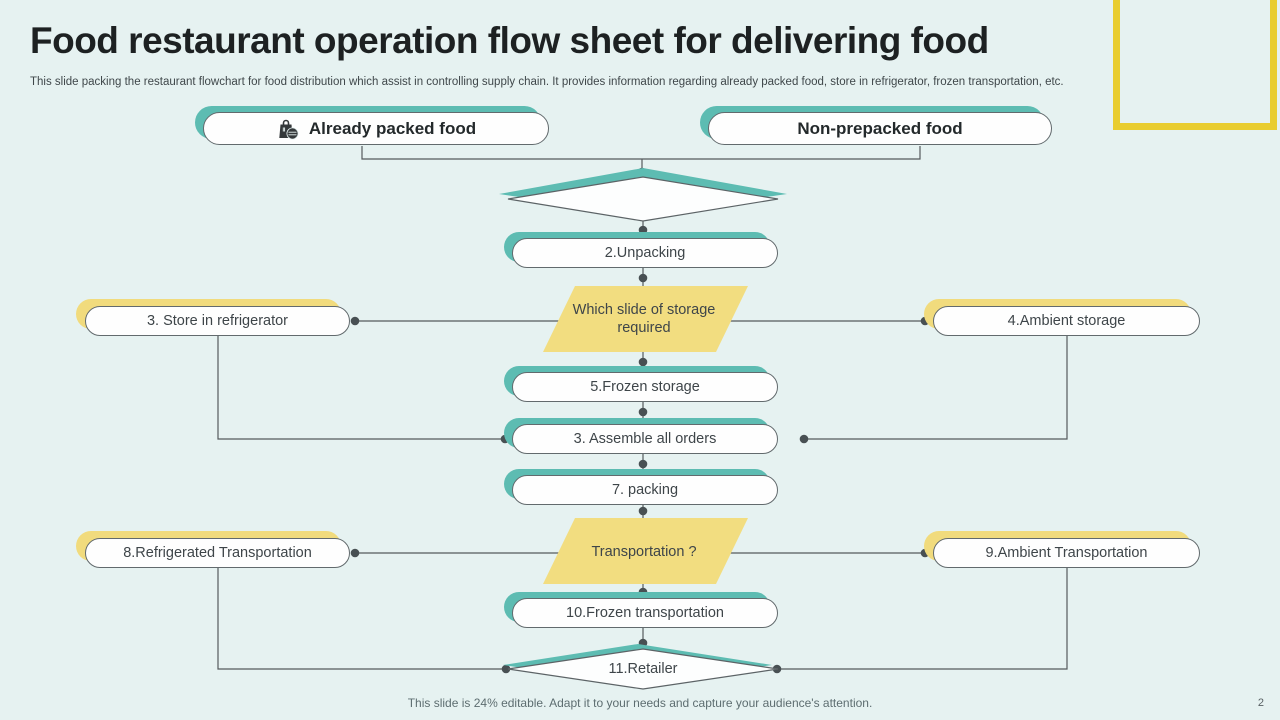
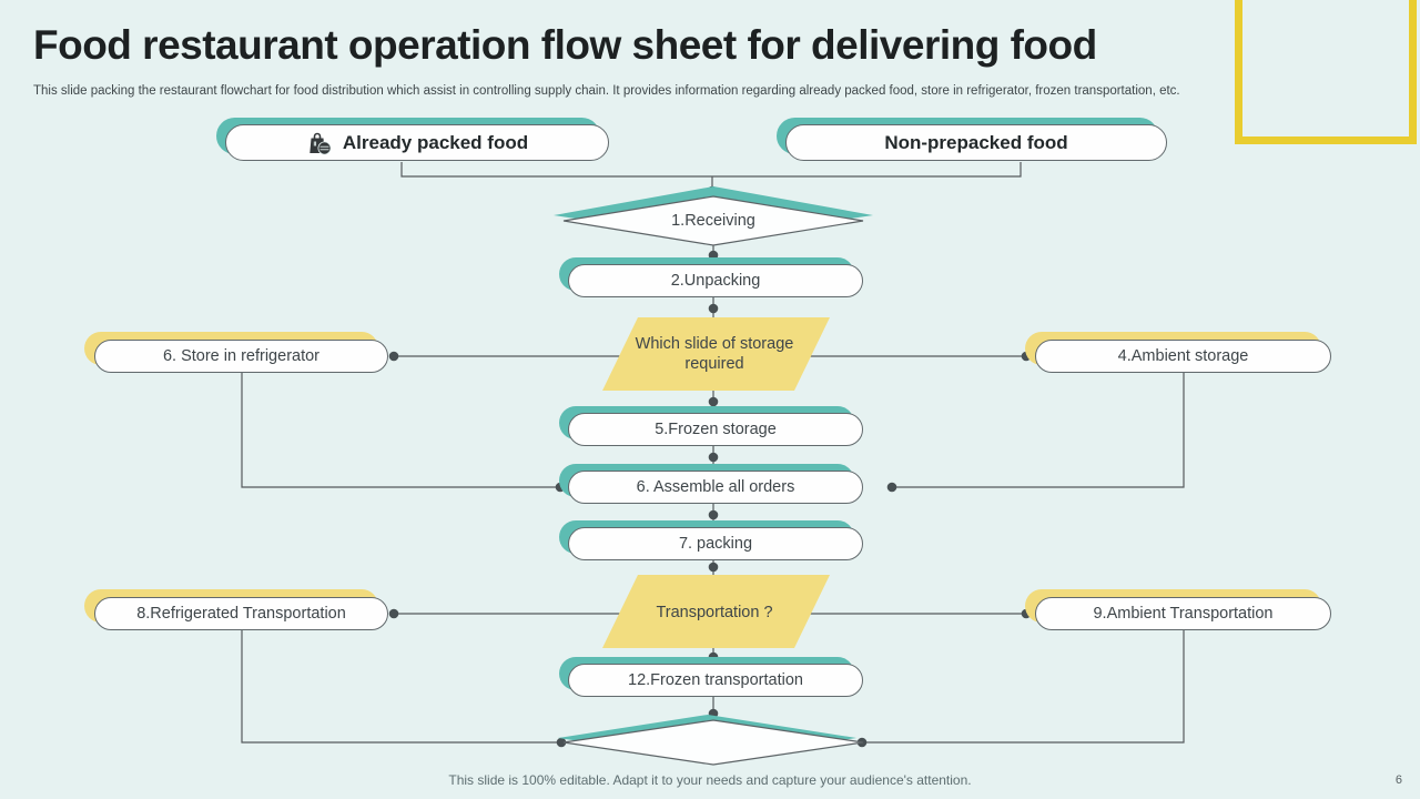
  Food restaurant operation flow sheet for delivering food
  This slide packing the restaurant flowchart for food distribution which assist in controlling supply chain. It provides information regarding already packed food, store in refrigerator, frozen transportation, etc.
  Already packed food
  Non-prepacked food
+ 1.Receiving
  2.Unpacking
  Which slide of storage required
- 3. Store in refrigerator
+ 6. Store in refrigerator
  4.Ambient storage
  5.Frozen storage
- 3. Assemble all orders
+ 6. Assemble all orders
  7. packing
  Transportation ?
  8.Refrigerated Transportation
  9.Ambient Transportation
- 10.Frozen transportation
+ 12.Frozen transportation
- 11.Retailer
- This slide is 24% editable. Adapt it to your needs and capture your audience's attention.
+ This slide is 100% editable. Adapt it to your needs and capture your audience's attention.
- 2
+ 6
